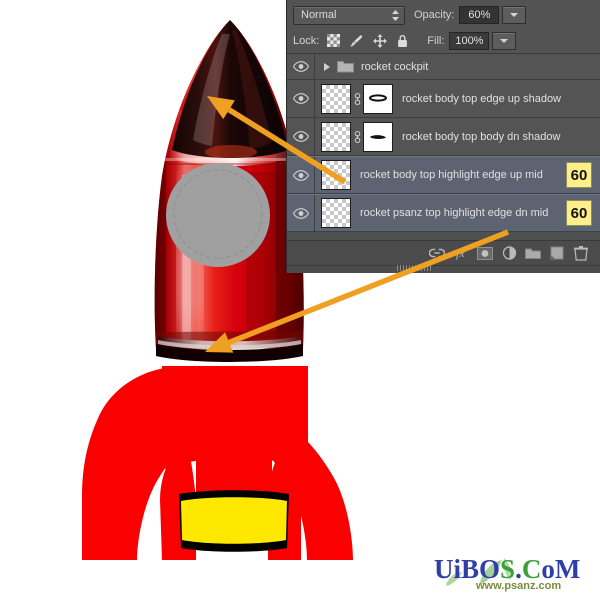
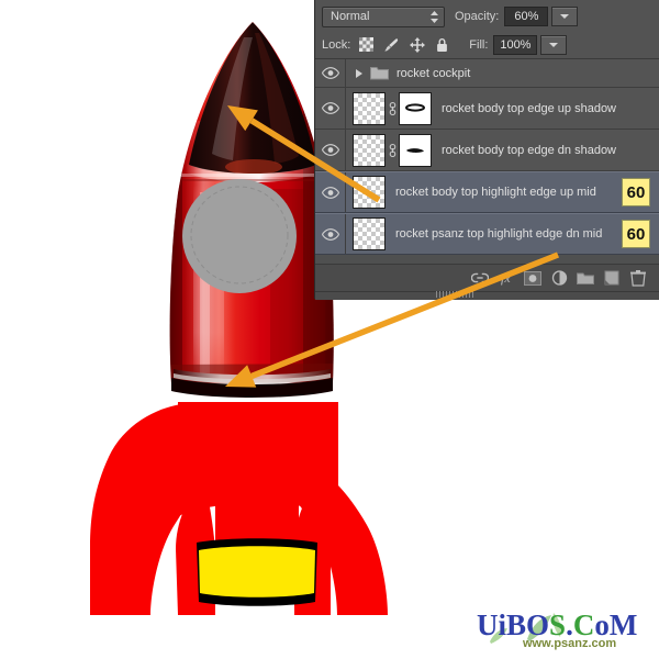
  Normal
  Opacity:
  60%
  Lock:
  Fill:
  100%
  rocket cockpit
  rocket body top edge up shadow
- rocket body top body dn shadow
+ rocket body top edge dn shadow
  rocket body top highlight edge up mid
  60
  rocket psanz top highlight edge dn mid
  60
  UiBOS.CoM
  www.psanz.com
